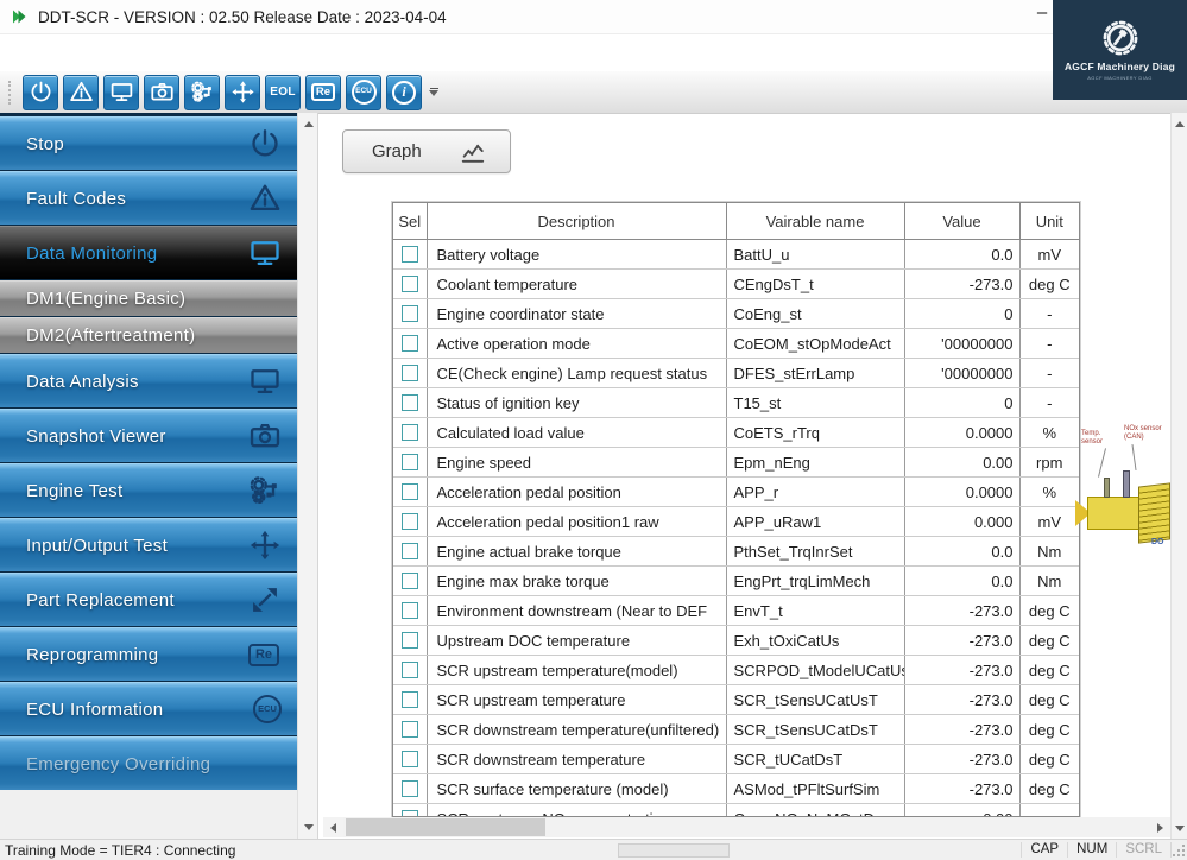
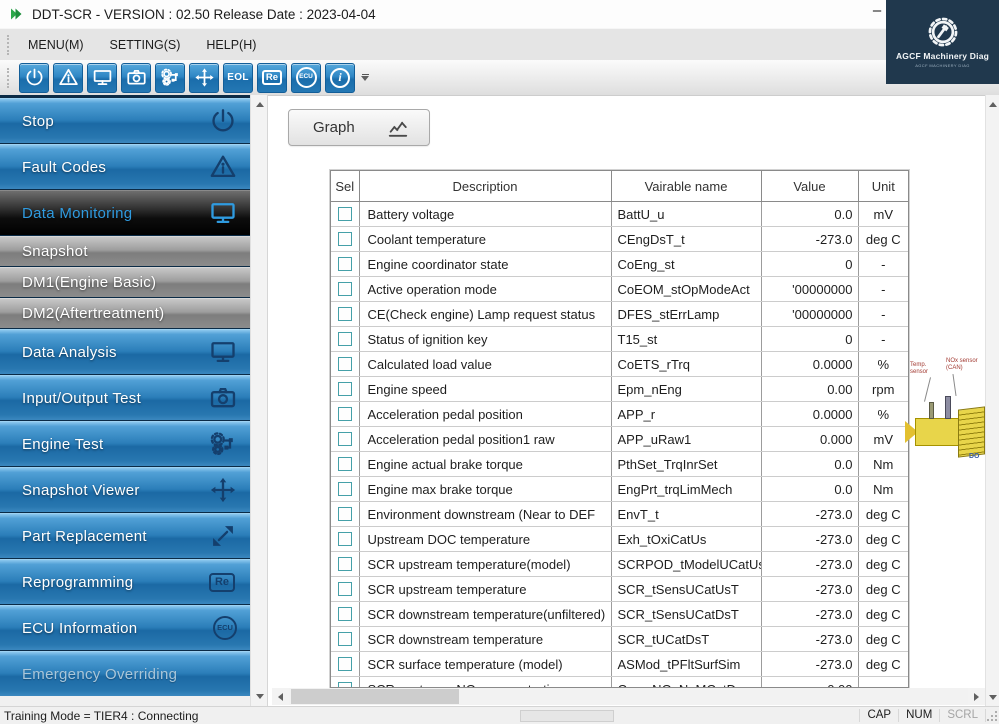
  DDT-SCR - VERSION : 02.50 Release Date : 2023-04-04
  –
  AGCF Machinery Diag
+ MENU(M)
+ SETTING(S)
+ HELP(H)
  EOL
  Re
  i
  Stop
  Fault Codes
  Data Monitoring
+ Snapshot
  DM1(Engine Basic)
  DM2(Aftertreatment)
  Data Analysis
- Snapshot Viewer
+ Input/Output Test
  Engine Test
- Input/Output Test
+ Snapshot Viewer
  Part Replacement
  Reprogramming
  Re
  ECU Information
  ECU
  Emergency Overriding
  Graph
  Sel	Description	Vairable name	Value	Unit
  	Battery voltage	BattU_u	0.0	mV
  	Coolant temperature	CEngDsT_t	-273.0	deg C
  	Engine coordinator state	CoEng_st	0	-
  	Active operation mode	CoEOM_stOpModeAct	'00000000	-
  	CE(Check engine) Lamp request status	DFES_stErrLamp	'00000000	-
  	Status of ignition key	T15_st	0	-
  	Calculated load value	CoETS_rTrq	0.0000	%
  	Engine speed	Epm_nEng	0.00	rpm
  	Acceleration pedal position	APP_r	0.0000	%
  	Acceleration pedal position1 raw	APP_uRaw1	0.000	mV
  	Engine actual brake torque	PthSet_TrqInrSet	0.0	Nm
  	Engine max brake torque	EngPrt_trqLimMech	0.0	Nm
  	Environment downstream (Near to DEF	EnvT_t	-273.0	deg C
  	Upstream DOC temperature	Exh_tOxiCatUs	-273.0	deg C
  	SCR upstream temperature(model)	SCRPOD_tModelUCatU	-273.0	deg C
  	SCR upstream temperature	SCR_tSensUCatUsT	-273.0	deg C
  	SCR downstream temperature(unfiltered)	SCR_tSensUCatDsT	-273.0	deg C
  	SCR downstream temperature	SCR_tUCatDsT	-273.0	deg C
  	SCR surface temperature (model)	ASMod_tPFltSurfSim	-273.0	deg C
  Training Mode = TIER4 : Connecting
  CAP
  NUM
  SCRL
